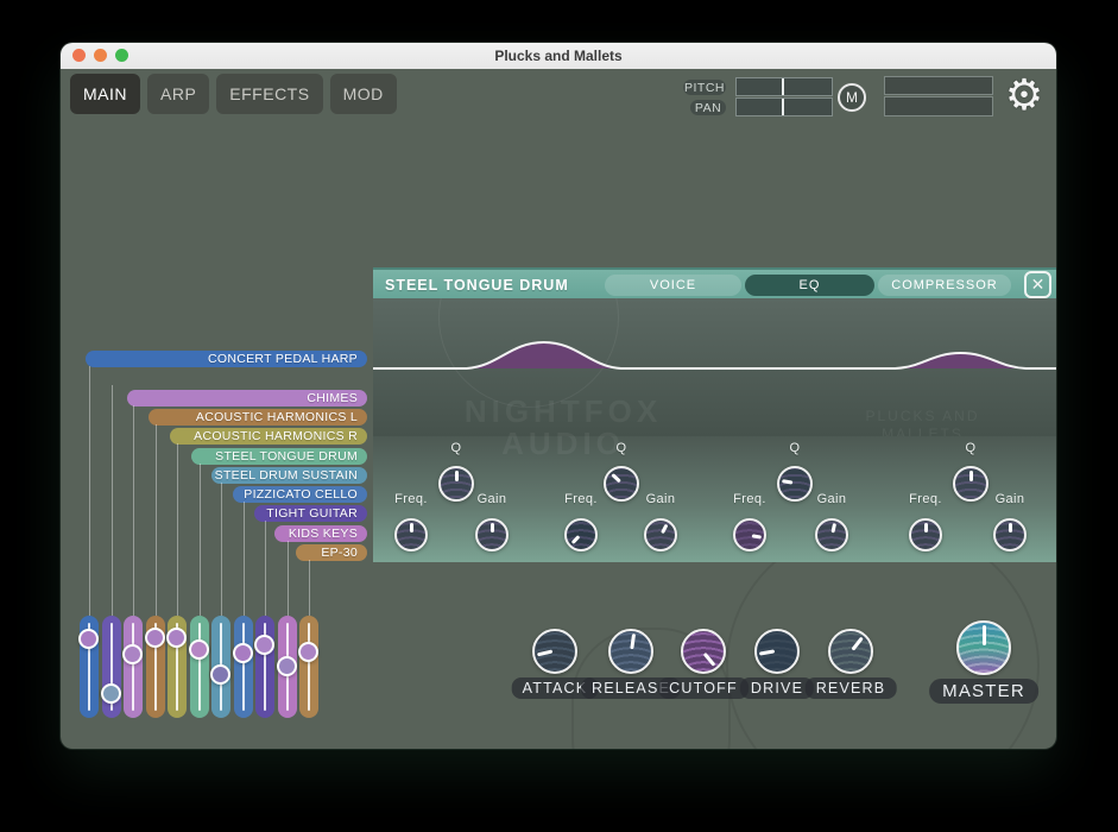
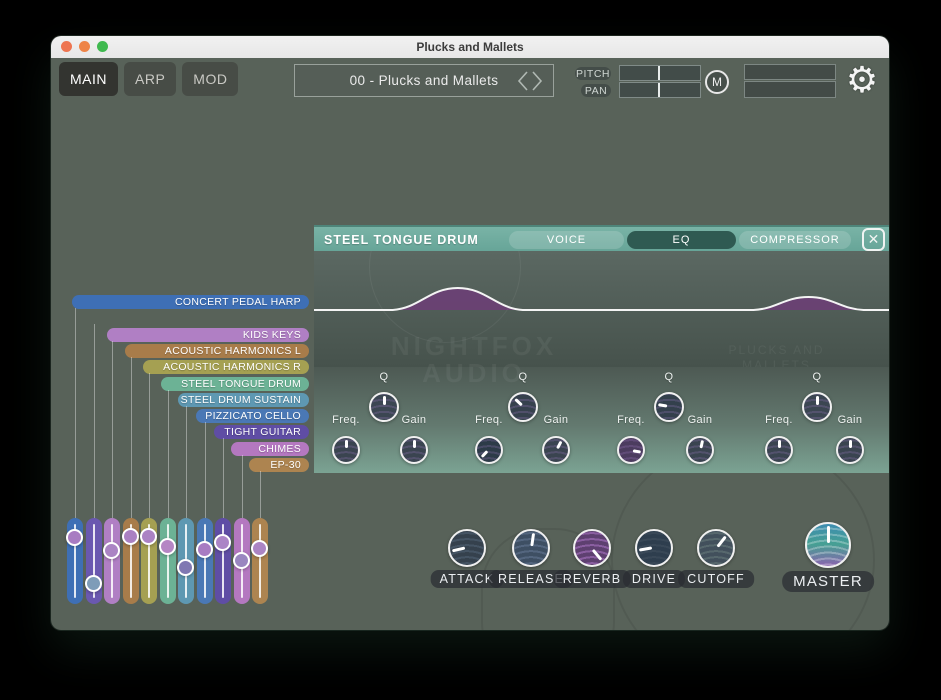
  Plucks and Mallets
  MAIN
  ARP
- EFFECTS
  MOD
+ 00 - Plucks and Mallets
  PITCH
  PAN
  M
  ⚙
  CONCERT PEDAL HARP
- CHIMES
+ KIDS KEYS
  ACOUSTIC HARMONICS L
  ACOUSTIC HARMONICS R
  STEEL TONGUE DRUM
  STEEL DRUM SUSTAIN
  PIZZICATO CELLO
  TIGHT GUITAR
- KIDS KEYS
+ CHIMES
  EP-30
  STEEL TONGUE DRUM
  VOICE
  EQ
  COMPRESSOR
  ✕
  AUDIO
  Freq.
  Q
  Gain
  Freq.
  Q
  Gain
  Freq.
  Q
  Gain
  Freq.
  Q
  Gain
  ATTACK
  RELEASE
- CUTOFF
+ REVERB
  DRIVE
- REVERB
+ CUTOFF
  MASTER
